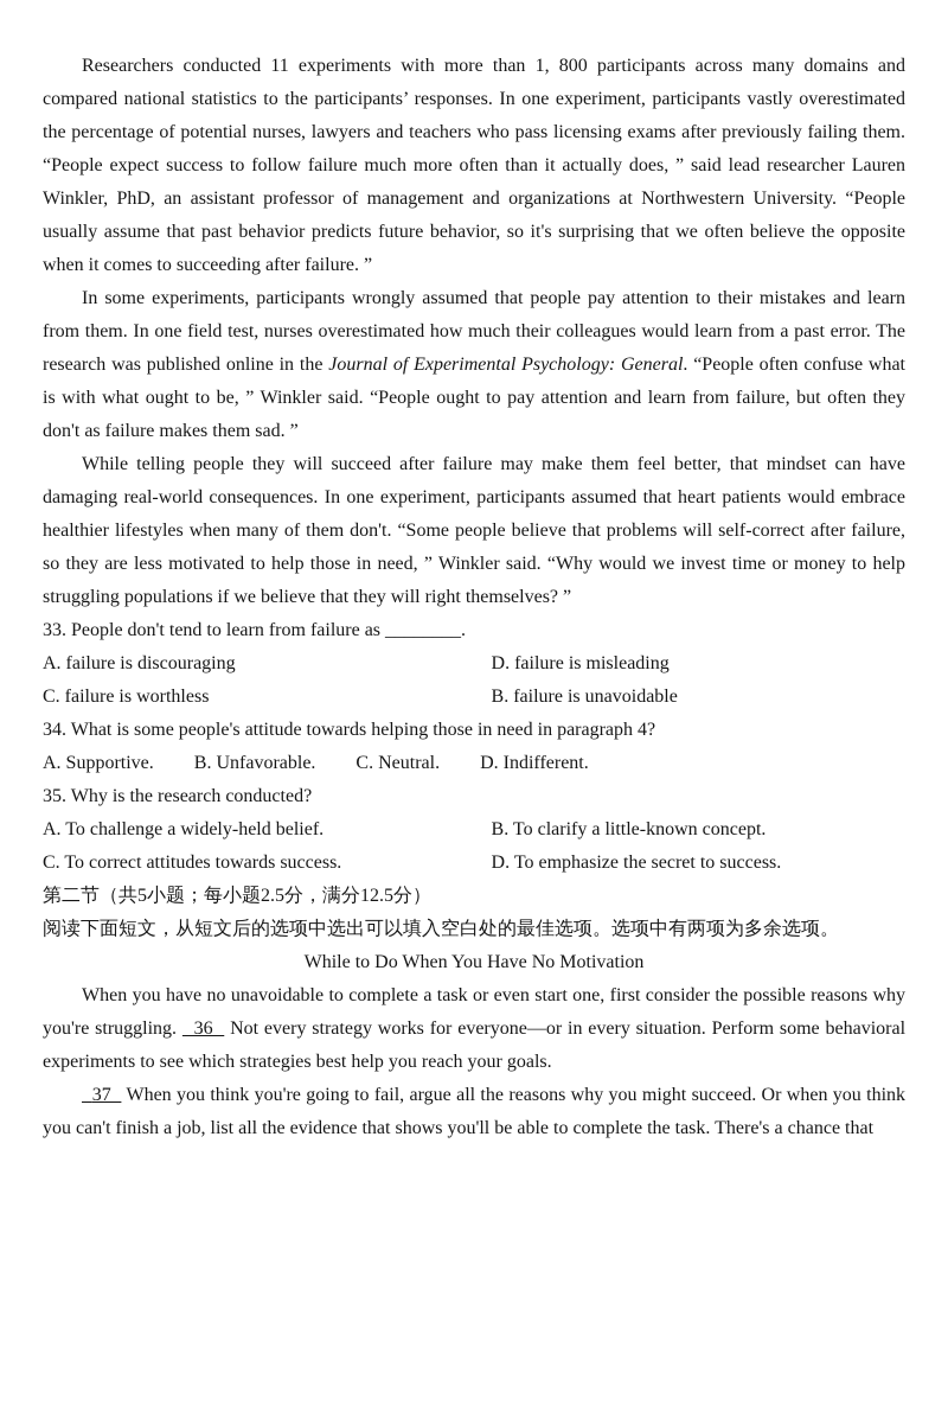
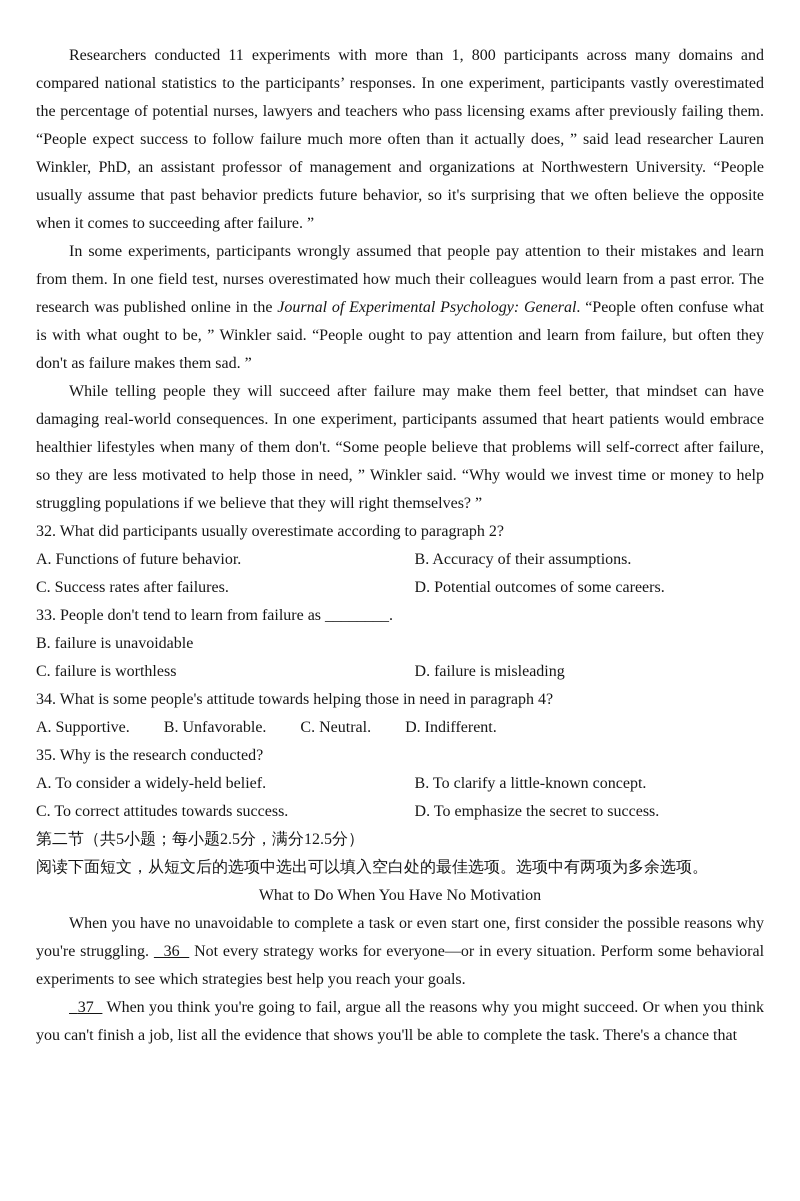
  Researchers conducted 11 experiments with more than 1, 800 participants across many domains and compared national statistics to the participants’ responses. In one experiment, participants vastly overestimated the percentage of potential nurses, lawyers and teachers who pass licensing exams after previously failing them. “People expect success to follow failure much more often than it actually does, ” said lead researcher Lauren Winkler, PhD, an assistant professor of management and organizations at Northwestern University. “People usually assume that past behavior predicts future behavior, so it's surprising that we often believe the opposite when it comes to succeeding after failure. ”
  In some experiments, participants wrongly assumed that people pay attention to their mistakes and learn from them. In one field test, nurses overestimated how much their colleagues would learn from a past error. The research was published online in the Journal of Experimental Psychology: General. “People often confuse what is with what ought to be, ” Winkler said. “People ought to pay attention and learn from failure, but often they don't as failure makes them sad. ”
  While telling people they will succeed after failure may make them feel better, that mindset can have damaging real-world consequences. In one experiment, participants assumed that heart patients would embrace healthier lifestyles when many of them don't. “Some people believe that problems will self-correct after failure, so they are less motivated to help those in need, ” Winkler said. “Why would we invest time or money to help struggling populations if we believe that they will right themselves? ”
+ 32. What did participants usually overestimate according to paragraph 2?
+ A. Functions of future behavior.
+ B. Accuracy of their assumptions.
+ C. Success rates after failures.
+ D. Potential outcomes of some careers.
  33. People don't tend to learn from failure as ________.
- A. failure is discouraging
- D. failure is misleading
+ B. failure is unavoidable
  C. failure is worthless
- B. failure is unavoidable
+ D. failure is misleading
  34. What is some people's attitude towards helping those in need in paragraph 4?
  A. Supportive. B. Unfavorable. C. Neutral. D. Indifferent.
  35. Why is the research conducted?
- A. To challenge a widely-held belief.
+ A. To consider a widely-held belief.
  B. To clarify a little-known concept.
  C. To correct attitudes towards success.
  D. To emphasize the secret to success.
  第二节（共5小题；每小题2.5分，满分12.5分）
  阅读下面短文，从短文后的选项中选出可以填入空白处的最佳选项。选项中有两项为多余选项。
- While to Do When You Have No Motivation
+ What to Do When You Have No Motivation
  When you have no unavoidable to complete a task or even start one, first consider the possible reasons why you're struggling. 36 Not every strategy works for everyone—or in every situation. Perform some behavioral experiments to see which strategies best help you reach your goals.
  37 When you think you're going to fail, argue all the reasons why you might succeed. Or when you think you can't finish a job, list all the evidence that shows you'll be able to complete the task. There's a chance that
